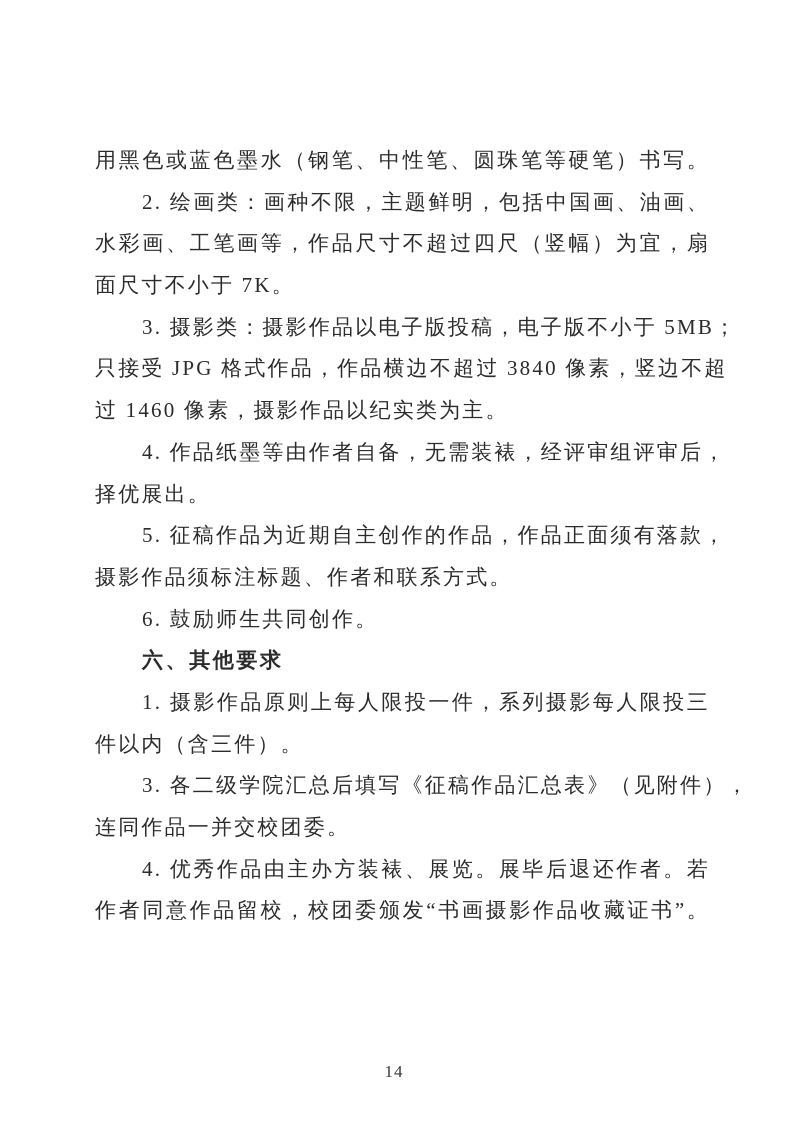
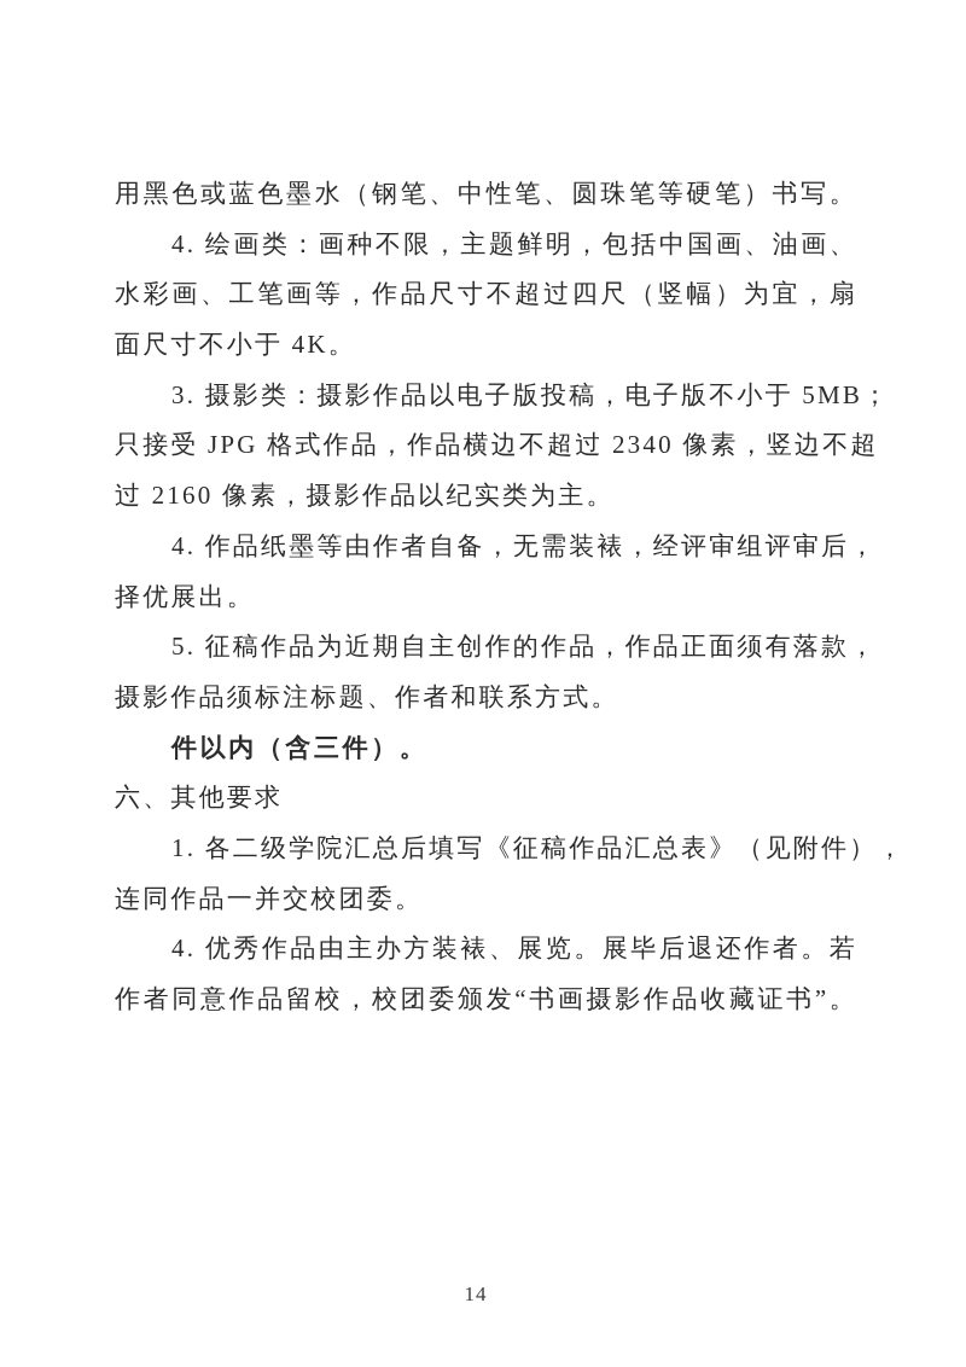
  用黑色或蓝色墨水（钢笔、中性笔、圆珠笔等硬笔）书写。
- 2. 绘画类：画种不限，主题鲜明，包括中国画、油画、
+ 4. 绘画类：画种不限，主题鲜明，包括中国画、油画、
  水彩画、工笔画等，作品尺寸不超过四尺（竖幅）为宜，扇
- 面尺寸不小于 7K。
+ 面尺寸不小于 4K。
  3. 摄影类：摄影作品以电子版投稿，电子版不小于 5MB；
- 只接受 JPG 格式作品，作品横边不超过 3840 像素，竖边不超
+ 只接受 JPG 格式作品，作品横边不超过 2340 像素，竖边不超
- 过 1460 像素，摄影作品以纪实类为主。
+ 过 2160 像素，摄影作品以纪实类为主。
  4. 作品纸墨等由作者自备，无需装裱，经评审组评审后，
  择优展出。
  5. 征稿作品为近期自主创作的作品，作品正面须有落款，
  摄影作品须标注标题、作者和联系方式。
- 6. 鼓励师生共同创作。
- 六、其他要求
+ 件以内（含三件）。
- 1. 摄影作品原则上每人限投一件，系列摄影每人限投三
- 件以内（含三件）。
+ 六、其他要求
- 3. 各二级学院汇总后填写《征稿作品汇总表》（见附件），
+ 1. 各二级学院汇总后填写《征稿作品汇总表》（见附件），
  连同作品一并交校团委。
  4. 优秀作品由主办方装裱、展览。展毕后退还作者。若
  作者同意作品留校，校团委颁发“书画摄影作品收藏证书”。
  14
